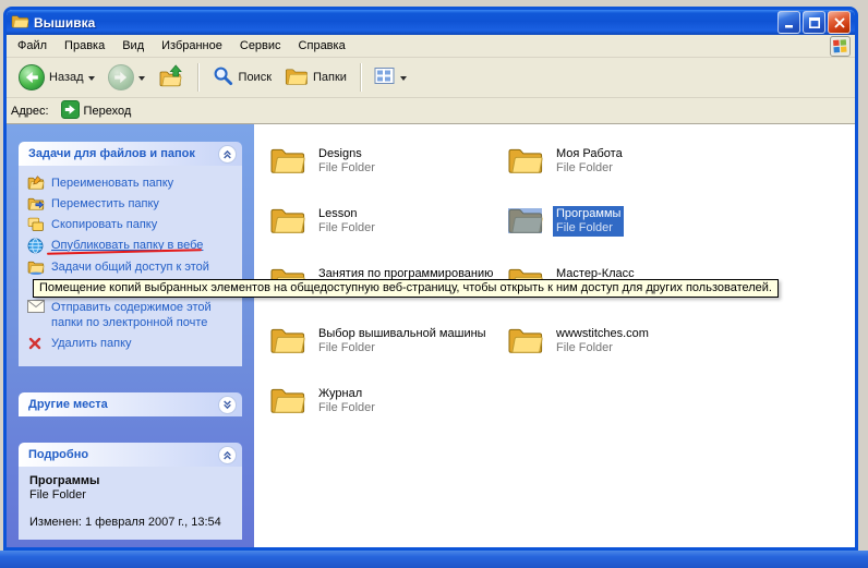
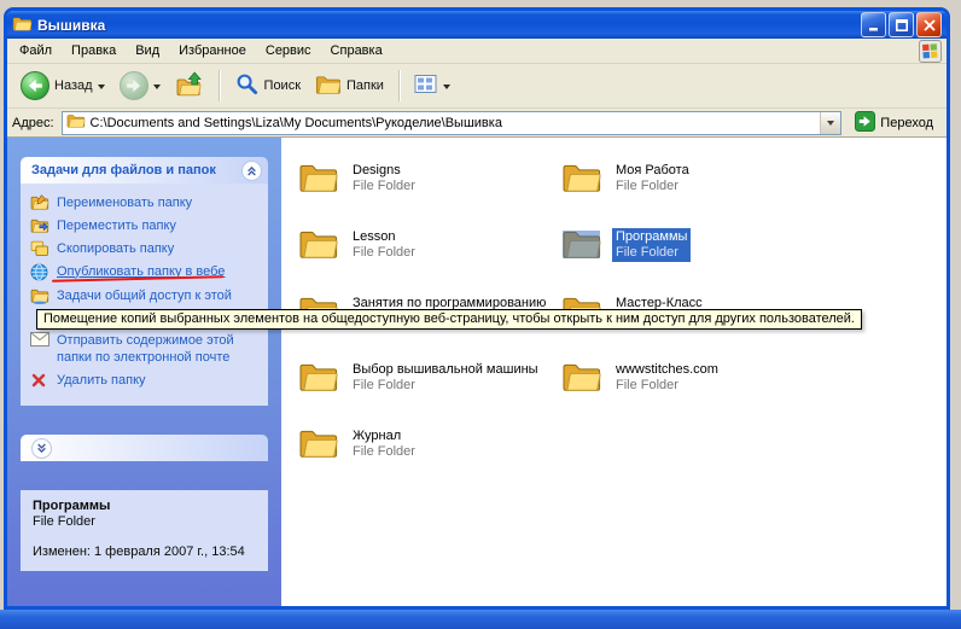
  Вышивка
  Файл
  Правка
  Вид
  Избранное
  Сервис
  Справка
  Назад
  Поиск
  Папки
  Адрес:
+ C:\Documents and Settings\Liza\My Documents\Рукоделие\Вышивка
  Переход
  Задачи для файлов и папок
  Переименовать папку
  Переместить папку
  Скопировать папку
  Опубликовать папку в вебе
  Задачи общий доступ к этой
  Отправить содержимое этой папки по электронной почте
  Удалить папку
- Другие места
- Подробно
  Программы
  File Folder
  Изменен: 1 февраля 2007 г., 13:54
  Designs
  File Folder
  Моя Работа
  File Folder
  Lesson
  File Folder
  Программы
  File Folder
  Занятия по программированию
  Мастер-Класс
  Выбор вышивальной машины
  File Folder
  wwwstitches.com
  File Folder
  Журнал
  File Folder
  Помещение копий выбранных элементов на общедоступную веб-страницу, чтобы открыть к ним доступ для других пользователей.
